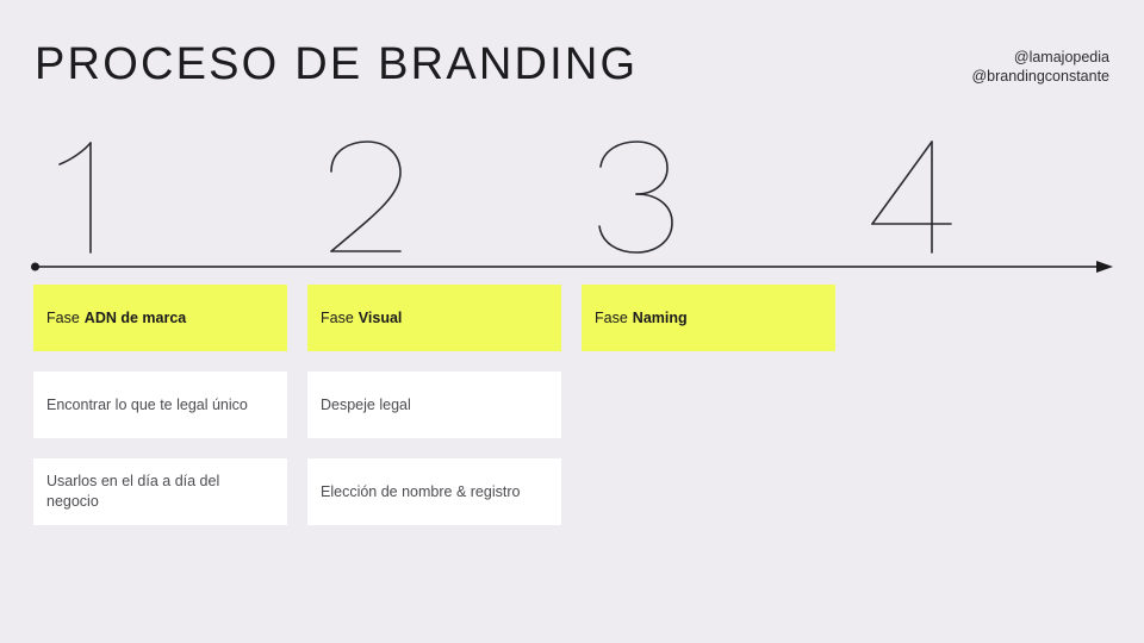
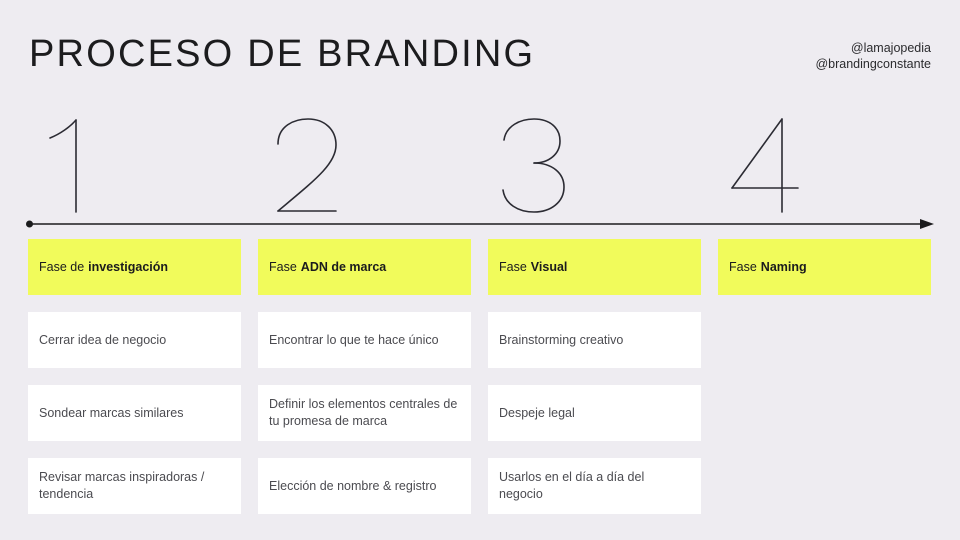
  PROCESO DE BRANDING
  @lamajopedia
  @brandingconstante
+ Fase de
+ investigación
+ Cerrar idea de negocio
+ Sondear marcas similares
+ Revisar marcas inspiradoras / tendencia
  Fase
  ADN de marca
- Encontrar lo que te legal único
+ Encontrar lo que te hace único
+ Definir los elementos centrales de tu promesa de marca
- Usarlos en el día a día del negocio
+ Elección de nombre & registro
  Fase
  Visual
+ Brainstorming creativo
  Despeje legal
- Elección de nombre & registro
+ Usarlos en el día a día del negocio
  Fase
  Naming
